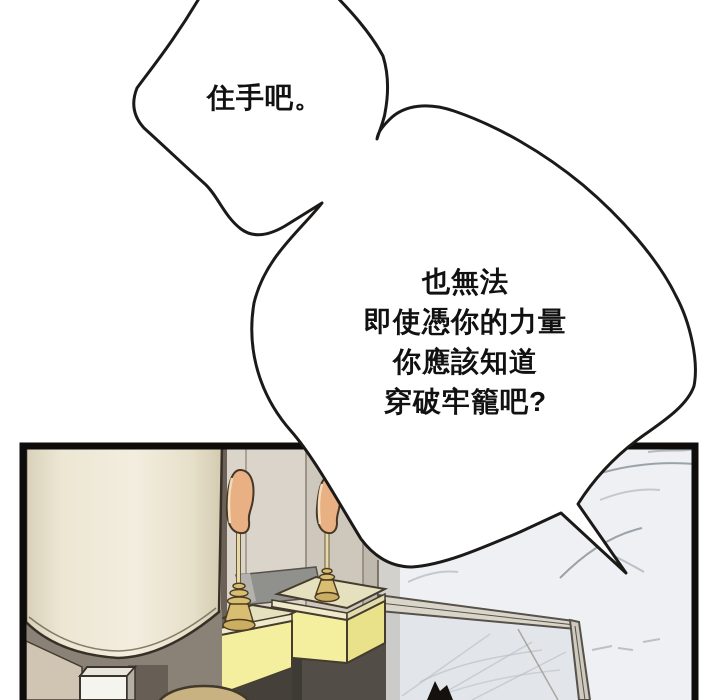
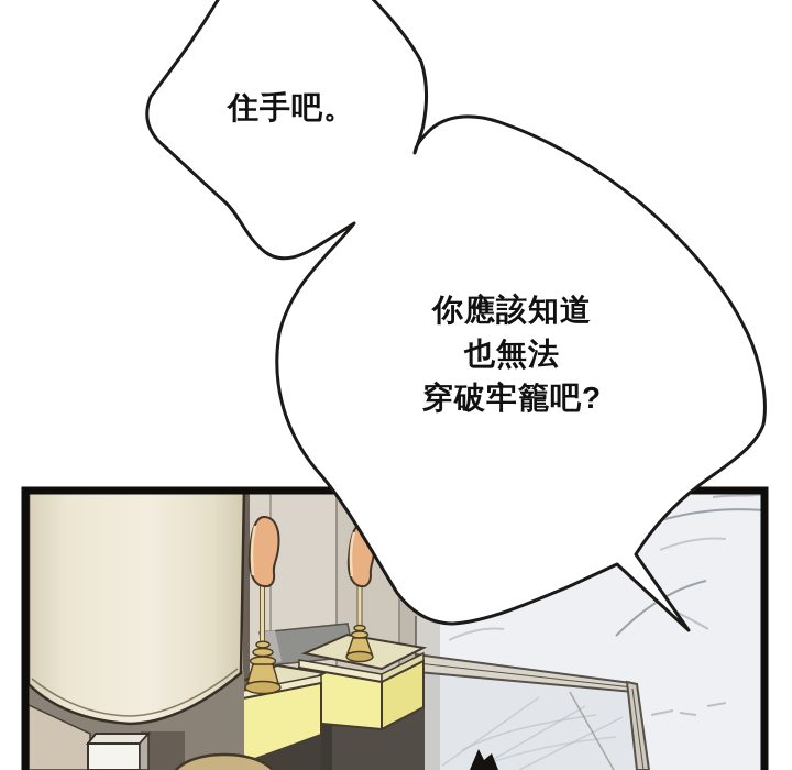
  住手吧。
- 也無法
+ 你應該知道
- 即使憑你的力量
- 你應該知道
+ 也無法
  穿破牢籠吧?
